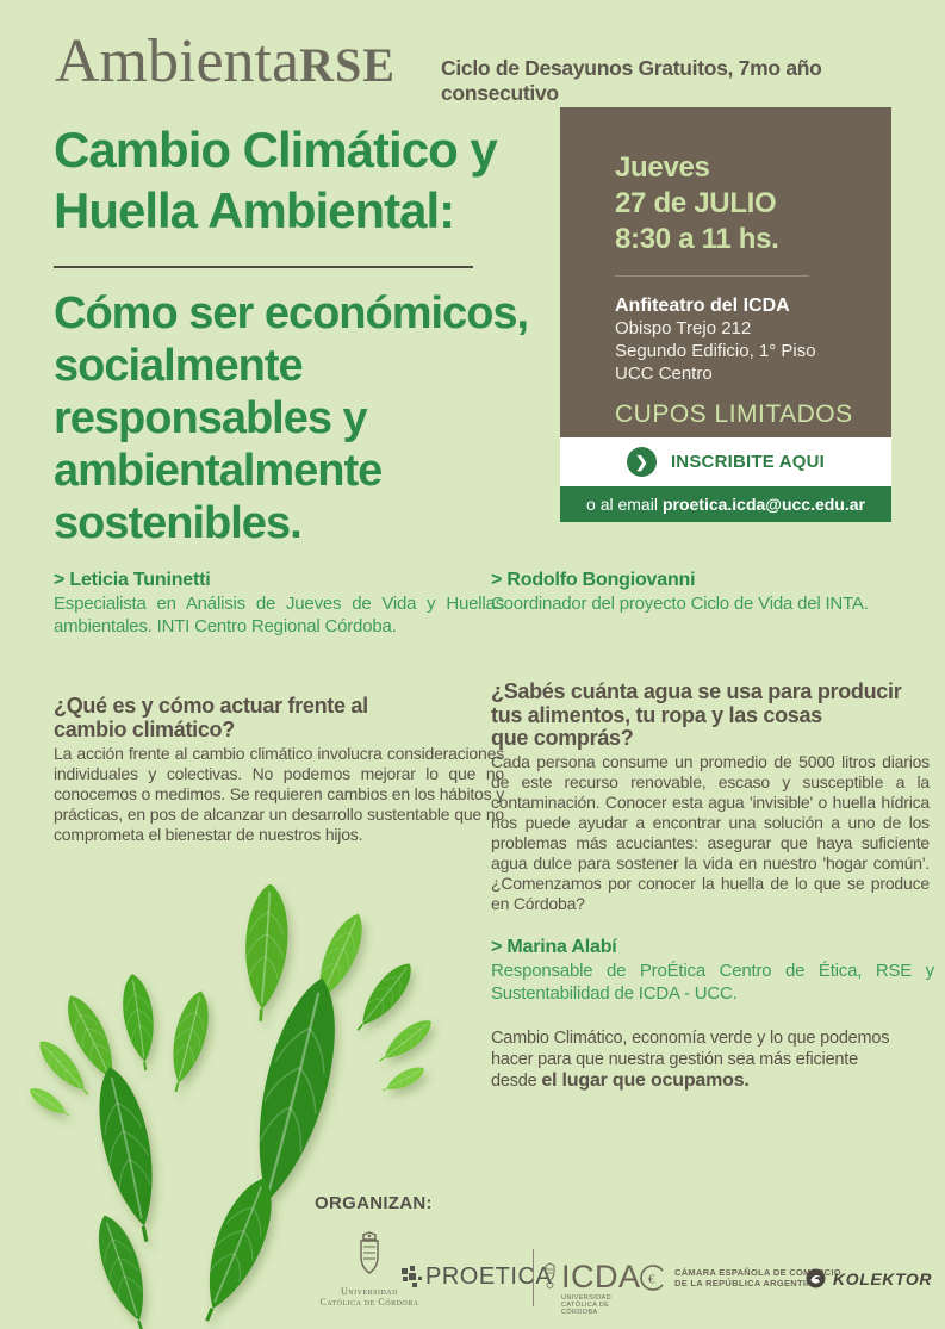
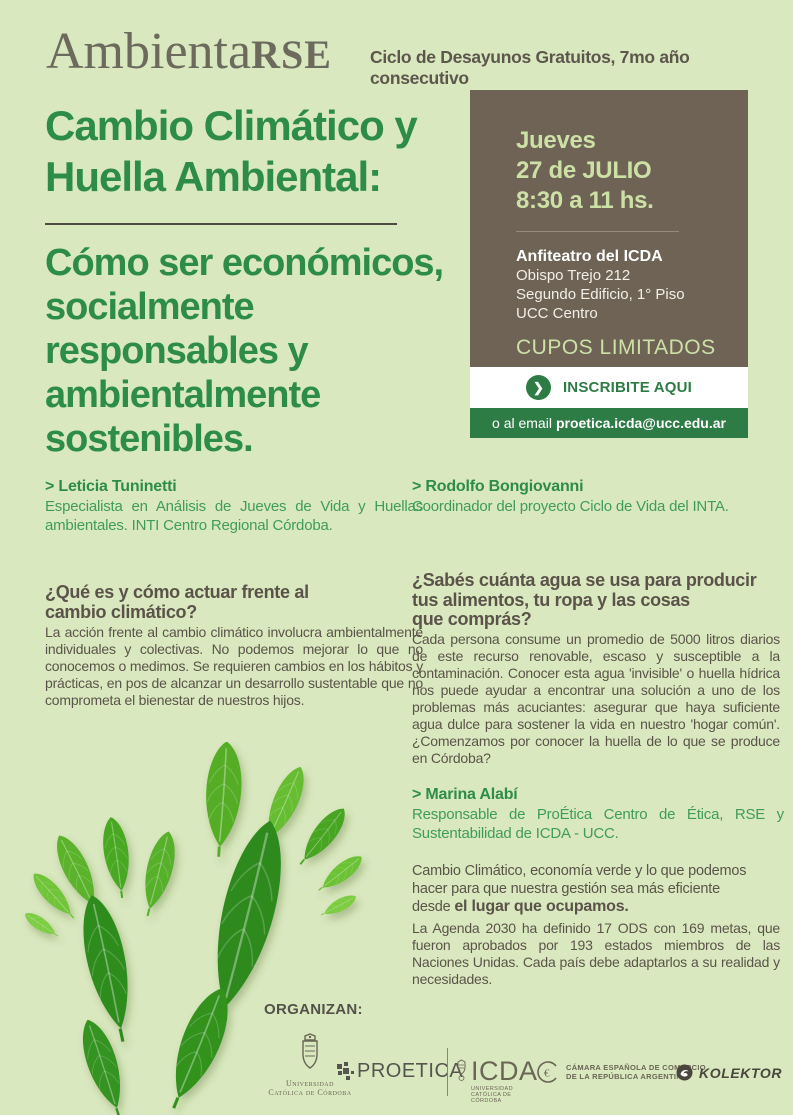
  Ambienta
  RSE
  Ciclo de Desayunos Gratuitos, 7mo año consecutivo
  Cambio Climático y Huella Ambiental:
  Cómo ser económicos, socialmente responsables y ambientalmente sostenibles.
  Jueves
  27 de JULIO
  8:30 a 11 hs.
  Anfiteatro del ICDA
  Obispo Trejo 212
  Segundo Edificio, 1° Piso
  UCC Centro
  CUPOS LIMITADOS
  ❯
  INSCRIBITE AQUI
  o al email
  proetica.icda@ucc.edu.ar
  > Leticia Tuninetti
  Especialista en Análisis de Jueves de Vida y Huellas ambientales. INTI Centro Regional Córdoba.
  ¿Qué es y cómo actuar frente al
  cambio climático?
- La acción frente al cambio climático involucra consideraciones individuales y colectivas. No podemos mejorar lo que no conocemos o medimos. Se requieren cambios en los hábitos y prácticas, en pos de alcanzar un desarrollo sustentable que no comprometa el bienestar de nuestros hijos.
+ La acción frente al cambio climático involucra ambientalmente individuales y colectivas. No podemos mejorar lo que no conocemos o medimos. Se requieren cambios en los hábitos y prácticas, en pos de alcanzar un desarrollo sustentable que no comprometa el bienestar de nuestros hijos.
  > Rodolfo Bongiovanni
  Coordinador del proyecto Ciclo de Vida del INTA.
  ¿Sabés cuánta agua se usa para producir
  tus alimentos, tu ropa y las cosas
  que comprás?
  Cada persona consume un promedio de 5000 litros diarios de este recurso renovable, escaso y susceptible a la contaminación. Conocer esta agua 'invisible' o huella hídrica nos puede ayudar a encontrar una solución a uno de los problemas más acuciantes: asegurar que haya suficiente agua dulce para sostener la vida en nuestro 'hogar común'. ¿Comenzamos por conocer la huella de lo que se produce en Córdoba?
  > Marina Alabí
  Responsable de ProÉtica Centro de Ética, RSE y Sustentabilidad de ICDA - UCC.
  Cambio Climático, economía verde y lo que podemos
  hacer para que nuestra gestión sea más eficiente
  desde el lugar que ocupamos.
+ La Agenda 2030 ha definido 17 ODS con 169 metas, que fueron aprobados por 193 estados miembros de las Naciones Unidas. Cada país debe adaptarlos a su realidad y necesidades.
  ORGANIZAN:
  Universidad
  Católica de Córdoba
  PROETICA
  ICDA
  €
  CÁMARA ESPAÑOLA DE COMCIO
  DE LA REPÚBLICA ARGENTI
  KOLEKTOR
